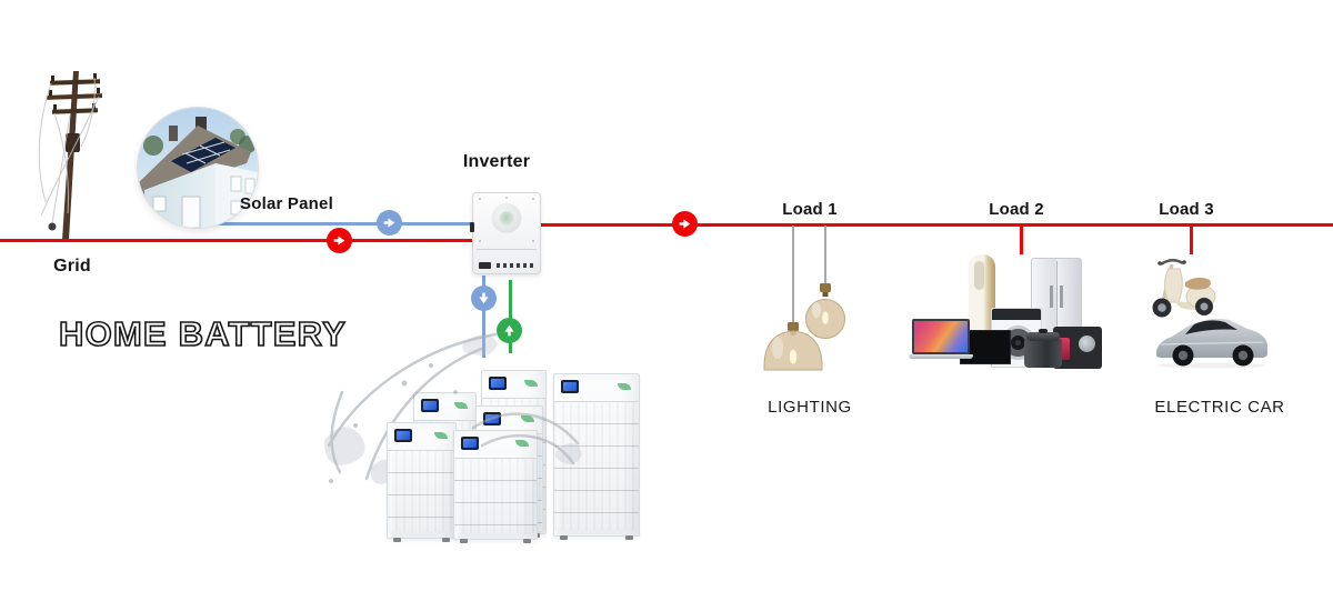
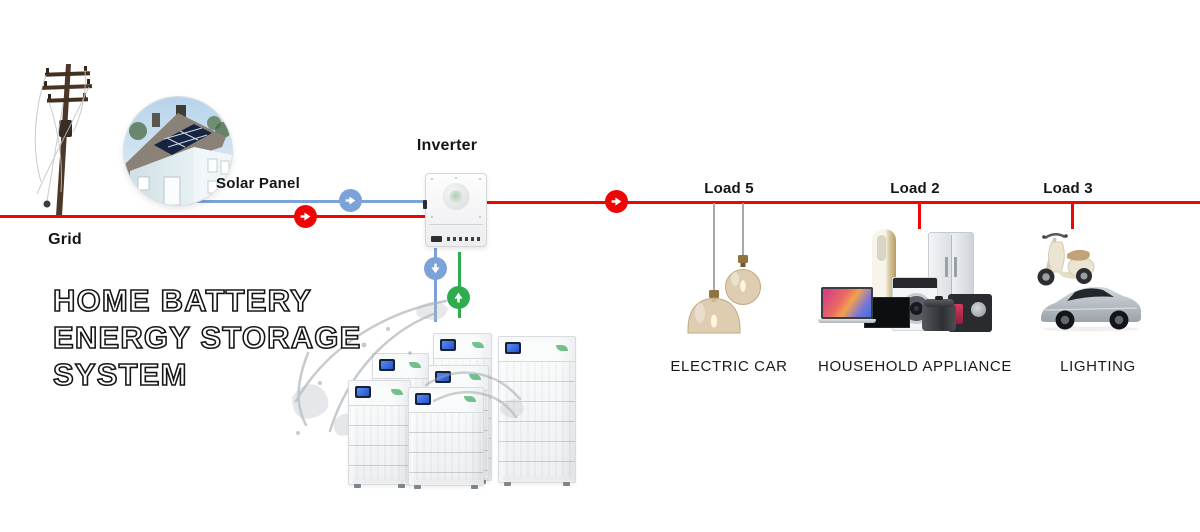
  Grid
  Solar Panel
  Inverter
- Load 1
+ Load 5
  Load 2
  Load 3
- LIGHTING
+ ELECTRIC CAR
+ HOUSEHOLD APPLIANCE
- ELECTRIC CAR
+ LIGHTING
  HOME BATTERY
+ ENERGY STORAGE
+ SYSTEM
